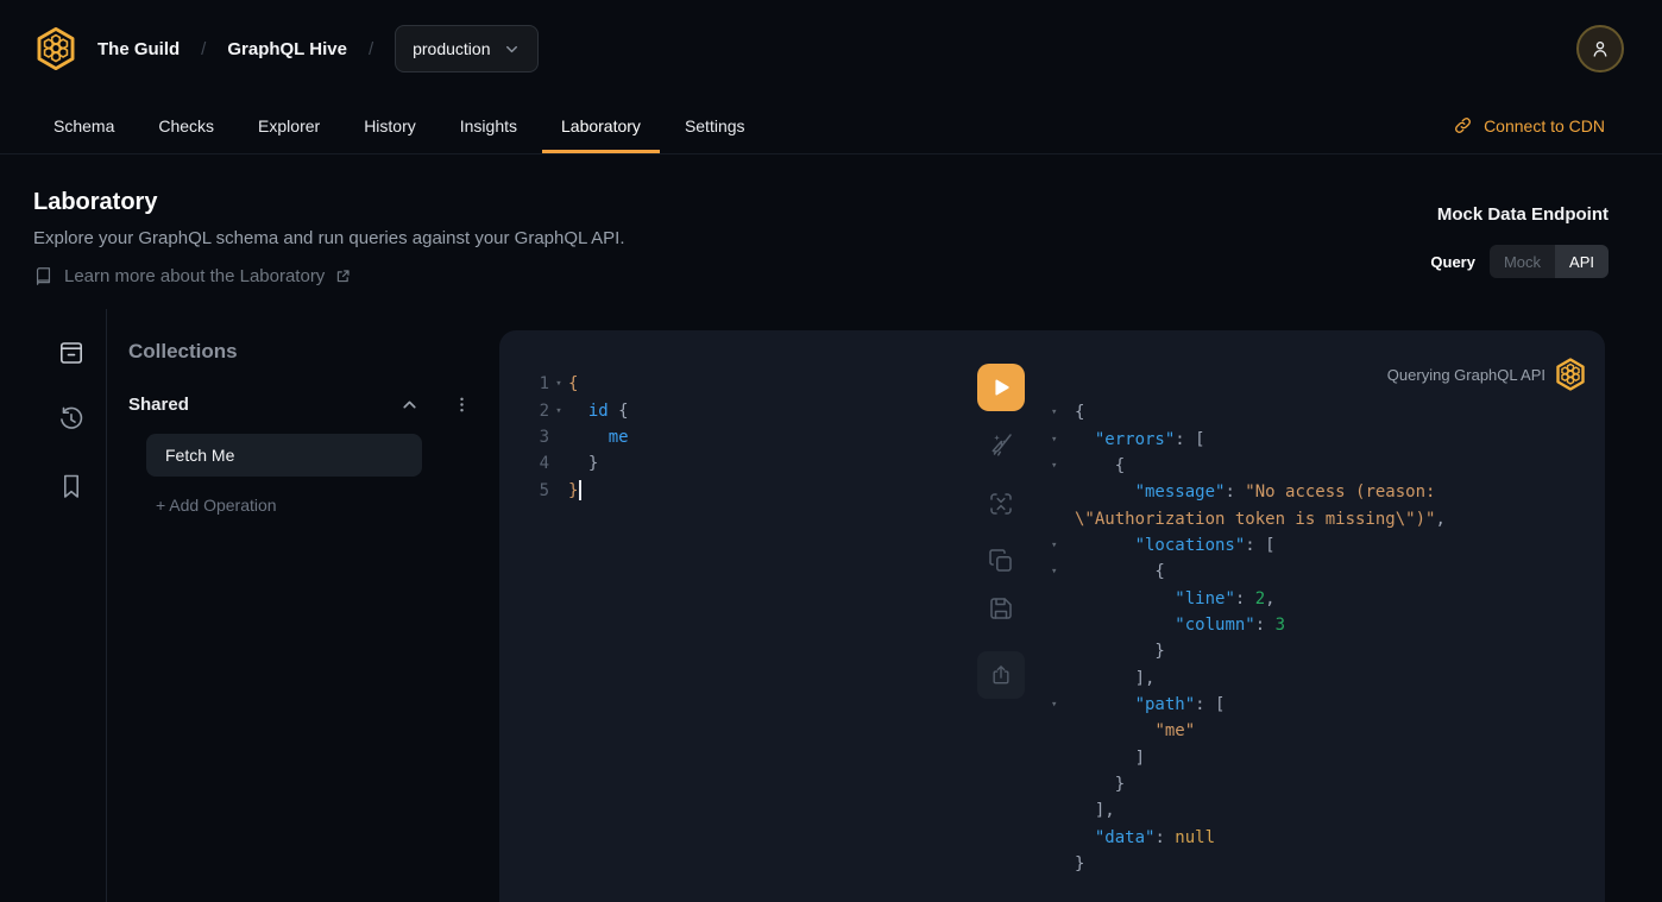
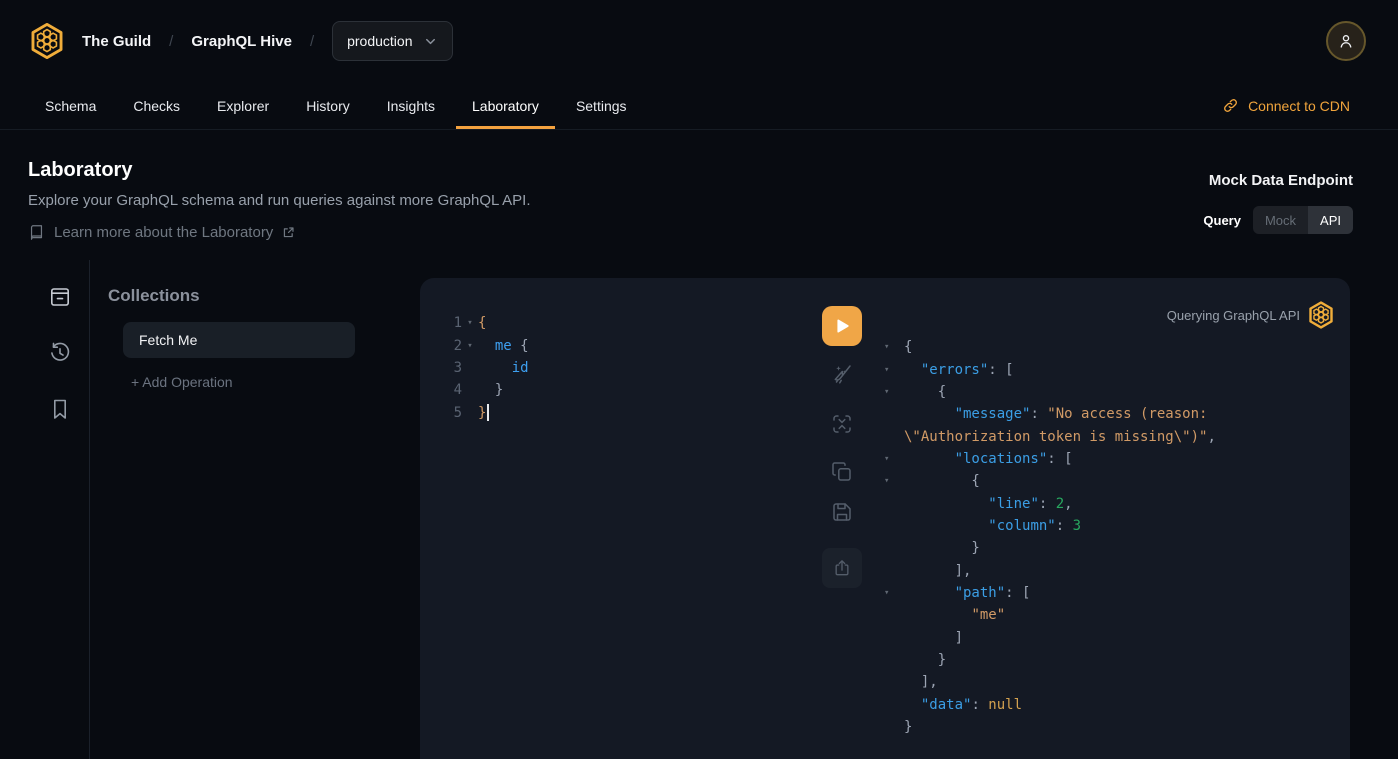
  The Guild
  /
  GraphQL Hive
  /
  production
  Schema
  Checks
  Explorer
  History
  Insights
  Laboratory
  Settings
  Connect to CDN
  Laboratory
- Explore your GraphQL schema and run queries against your GraphQL API.
+ Explore your GraphQL schema and run queries against more GraphQL API.
  Learn more about the Laboratory
  Mock Data Endpoint
  Query
  Mock
  API
  Collections
- Shared
  Fetch Me
  + Add Operation
  1
  ▾
  {
  2
  ▾
- id {
+ me {
  3
- me
+ id
  4
  }
  5
  }
  Querying GraphQL API
  ▾
  {
  ▾
  "errors": [
  ▾
  {
  "message": "No access (reason:
  \"Authorization token is missing\")",
  ▾
  "locations": [
  ▾
  {
  "line": 2,
  "column": 3
  }
  ],
  ▾
  "path": [
  "me"
  ]
  }
  ],
  "data": null
  }
